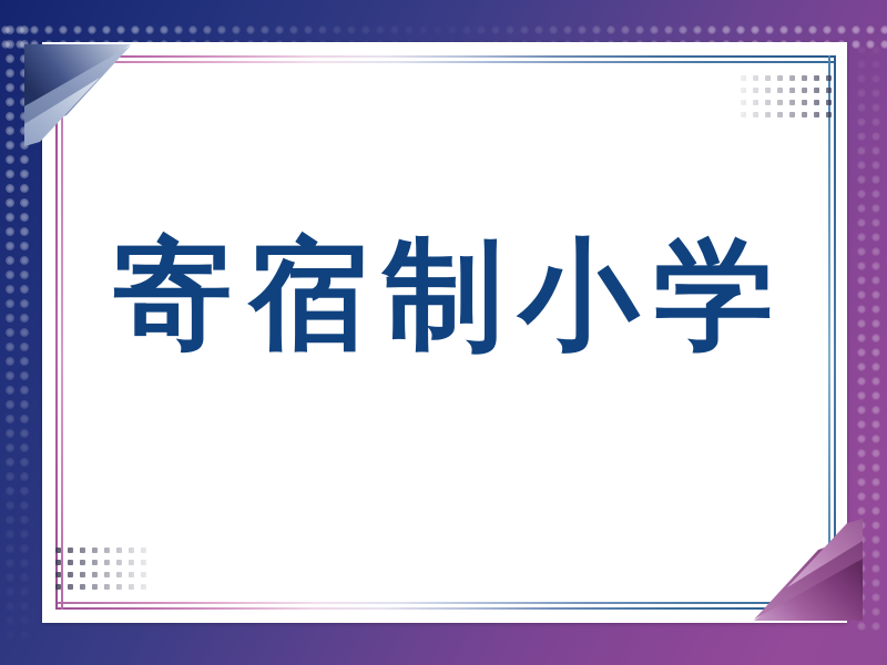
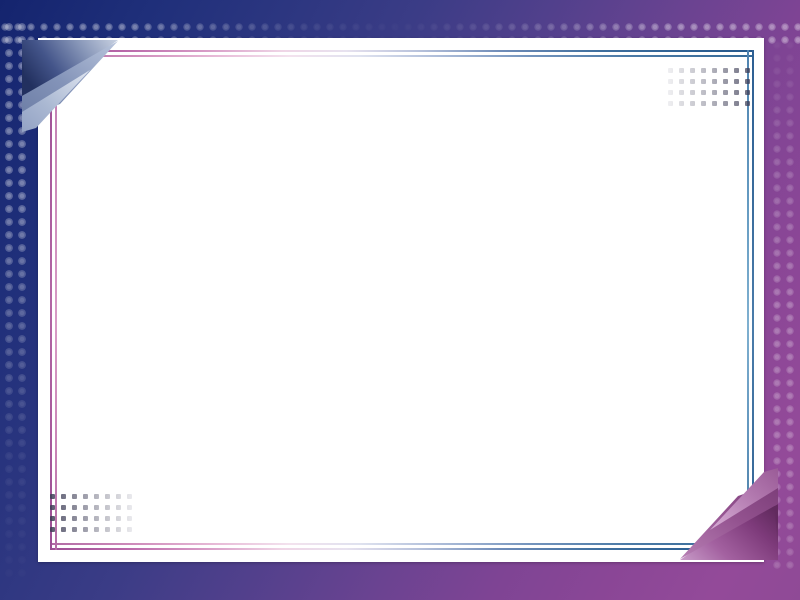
- 寄宿制小学
